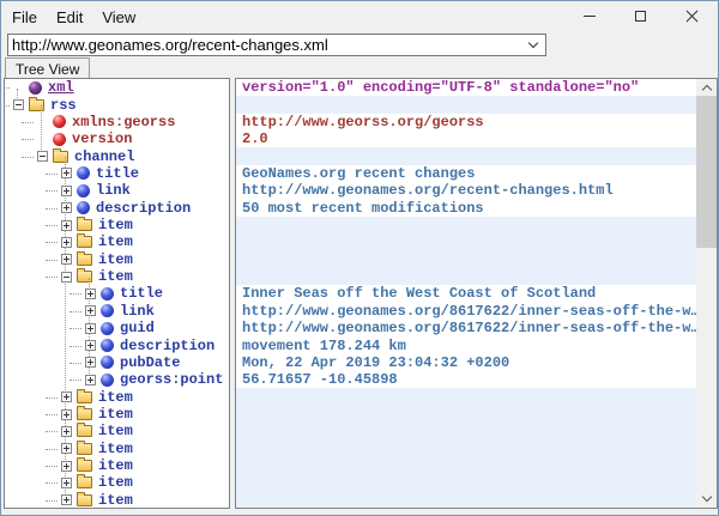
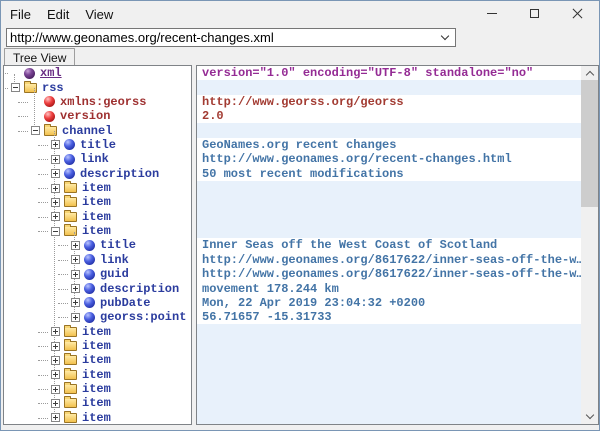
  File
  Edit
  View
  http://www.geonames.org/recent-changes.xml
  Tree View
  xml
  rss
  xmlns:georss
  version
  channel
  title
  link
  description
  item
  item
  item
  item
  title
  link
  guid
  description
  pubDate
  georss:point
  item
  item
  item
  item
  item
  item
  item
  version="1.0" encoding="UTF-8" standalone="no"
  http://www.georss.org/georss
  2.0
  GeoNames.org recent changes
  http://www.geonames.org/recent-changes.html
  50 most recent modifications
  Inner Seas off the West Coast of Scotland
  http://www.geonames.org/8617622/inner-seas-off-the-w
  http://www.geonames.org/8617622/inner-seas-off-the-w
  movement 178.244 km
  Mon, 22 Apr 2019 23:04:32 +0200
- 56.71657 -10.45898
+ 56.71657 -15.31733
